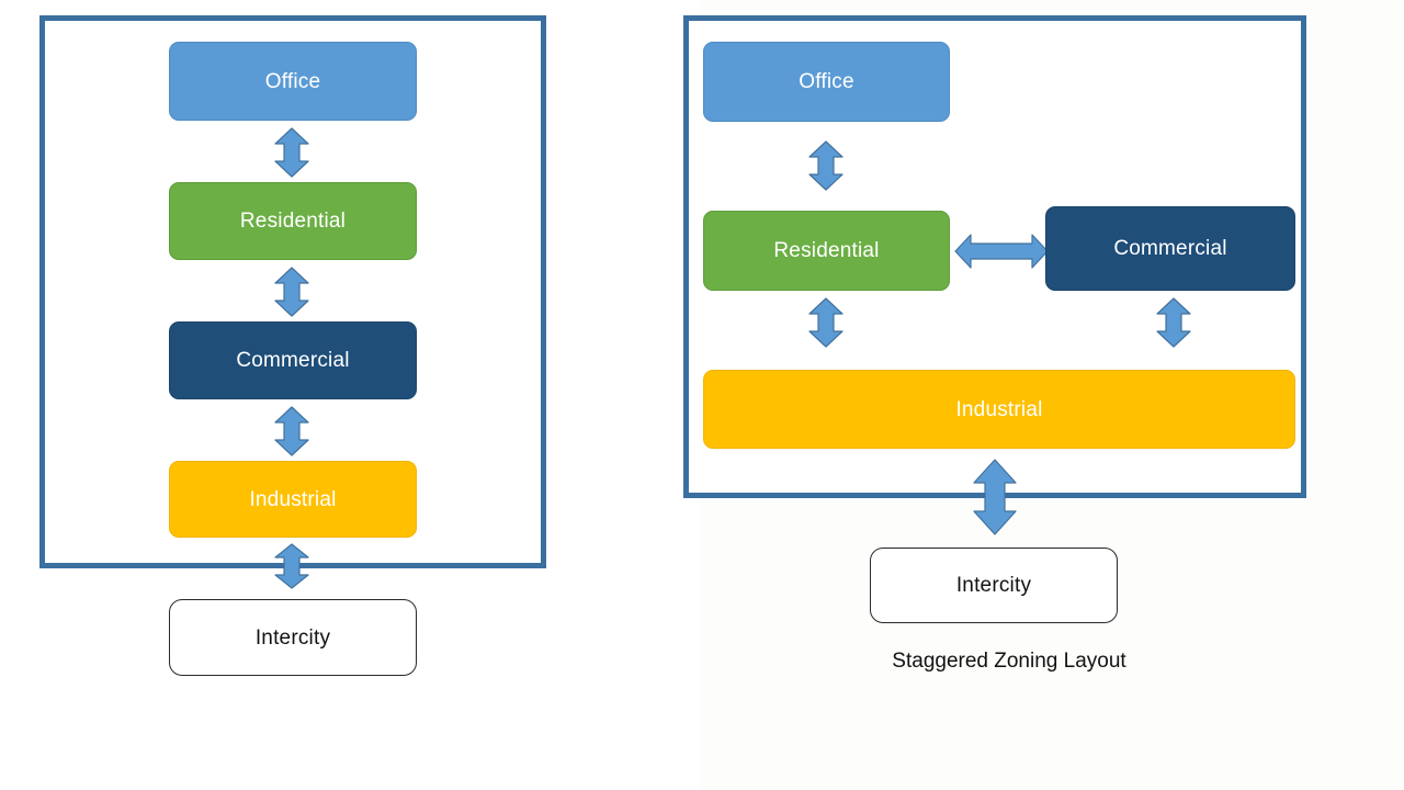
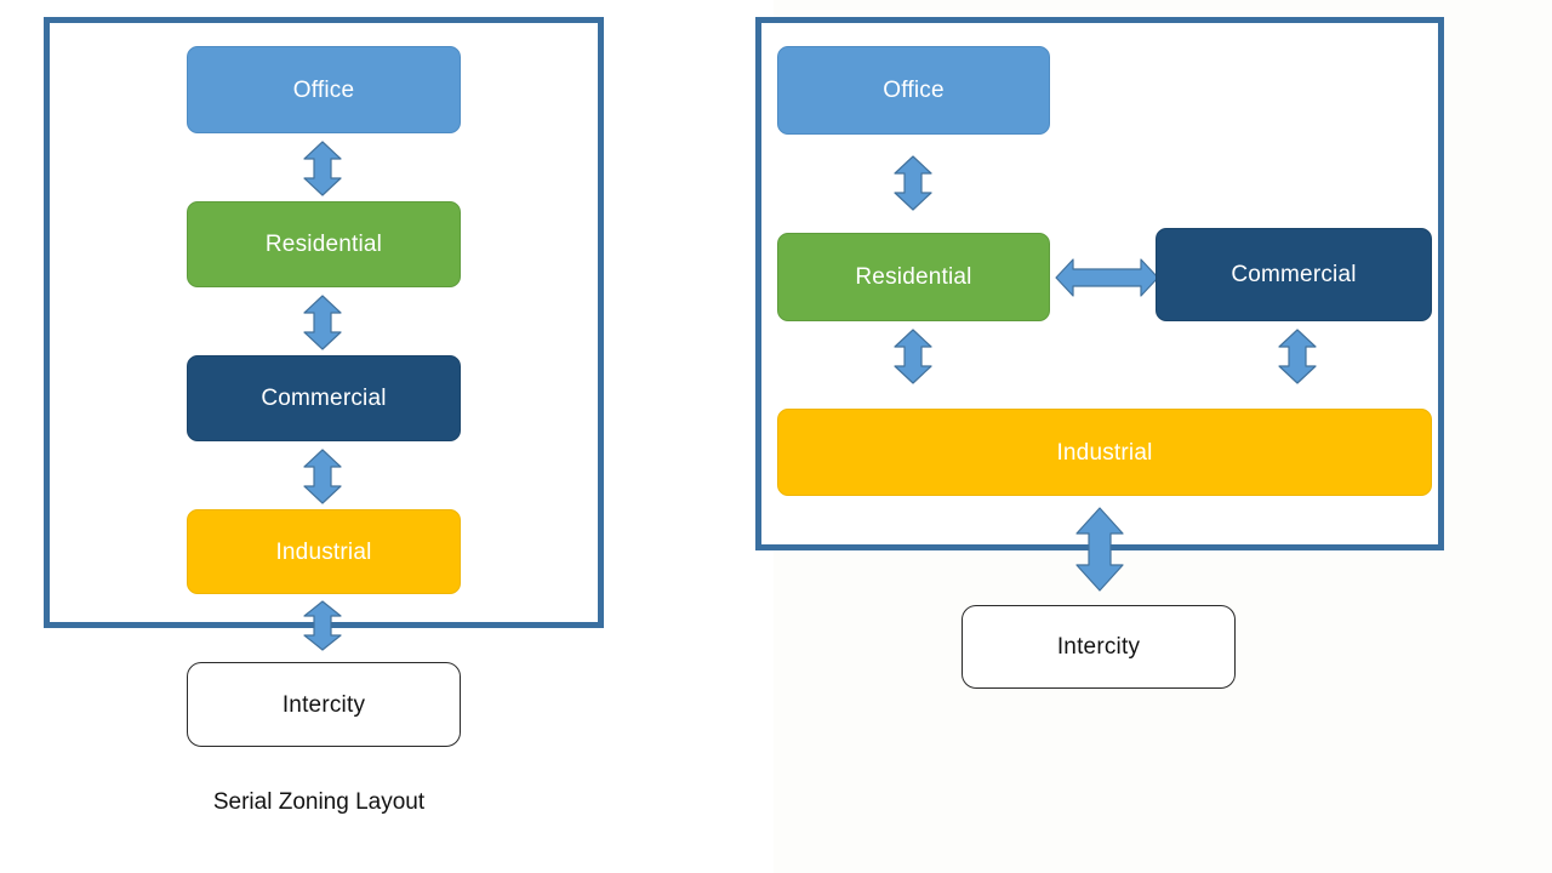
  Office
  Residential
  Commercial
  Industrial
  Intercity
+ Serial Zoning Layout
  Office
  Residential
  Commercial
  Industrial
  Intercity
- Staggered Zoning Layout
